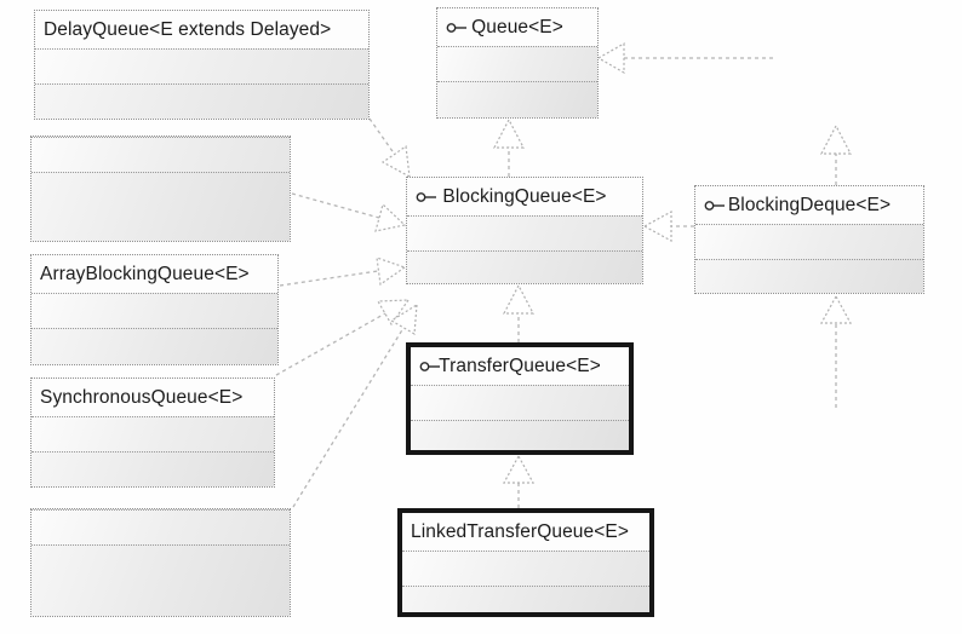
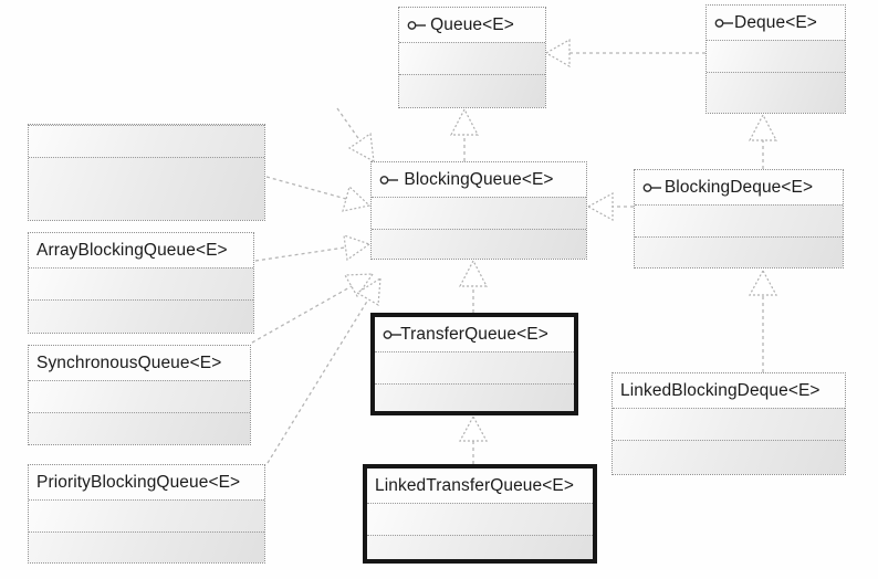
- DelayQueue<E extends Delayed>
  Queue<E>
+ Deque<E>
  BlockingQueue<E>
  BlockingDeque<E>
  ArrayBlockingQueue<E>
  TransferQueue<E>
  SynchronousQueue<E>
+ LinkedBlockingDeque<E>
+ PriorityBlockingQueue<E>
  LinkedTransferQueue<E>
